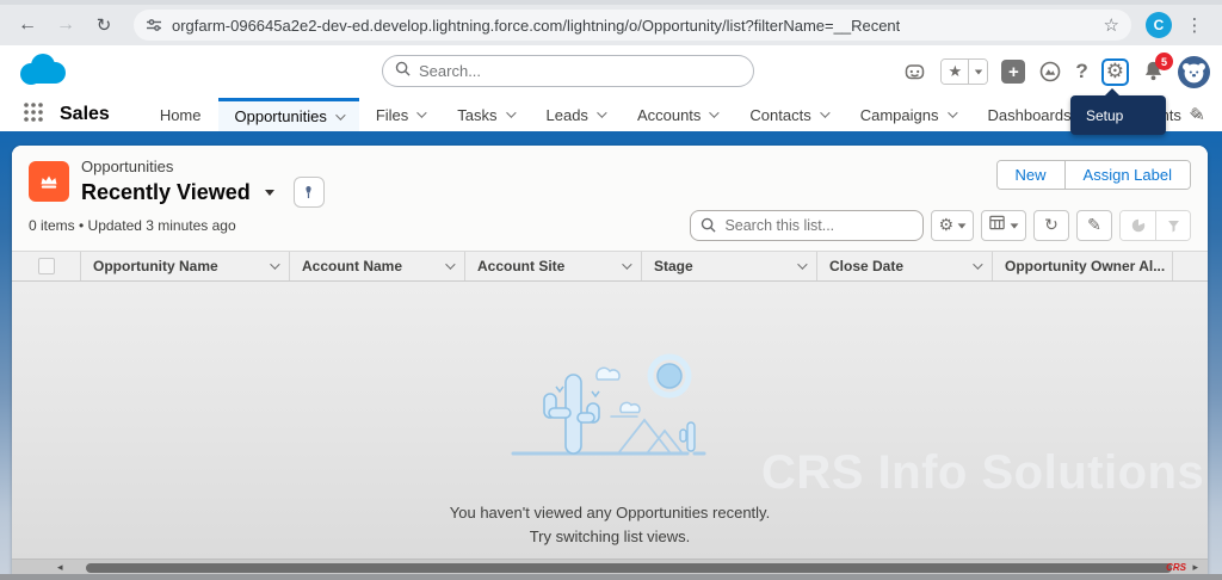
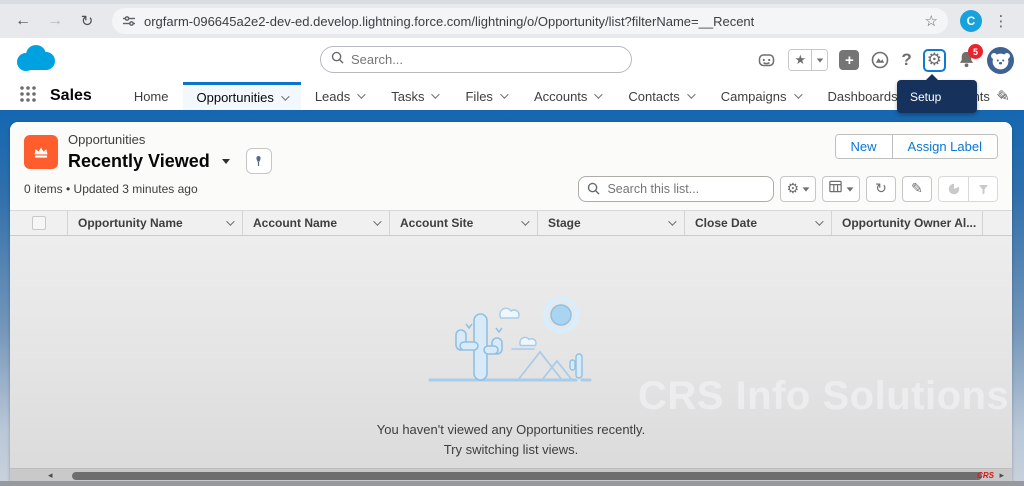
  ←
  →
  ↻
  orgfarm-096645a2e2-dev-ed.develop.lightning.force.com/lightning/o/Opportunity/list?filterName=__Recent
  ☆
  C
  ⋮
  Search...
  ★
  +
  ?
  ⚙
  5
  Sales
  Home
  Opportunities
- Files
+ Leads
  Tasks
- Leads
+ Files
  Accounts
  Contacts
  Campaigns
  Dashboards
  ✎
  Opportunities
  Recently Viewed
  New
  Assign Label
  0 items • Updated 3 minutes ago
  Search this list...
  ⚙
  ↻
  ✎
  Opportunity Name
  Account Name
  Account Site
  Stage
  Close Date
  Opportunity Owner Al...
  You haven't viewed any Opportunities recently.
  Try switching list views.
  ◂
  CRS
  ▸
  Setup
